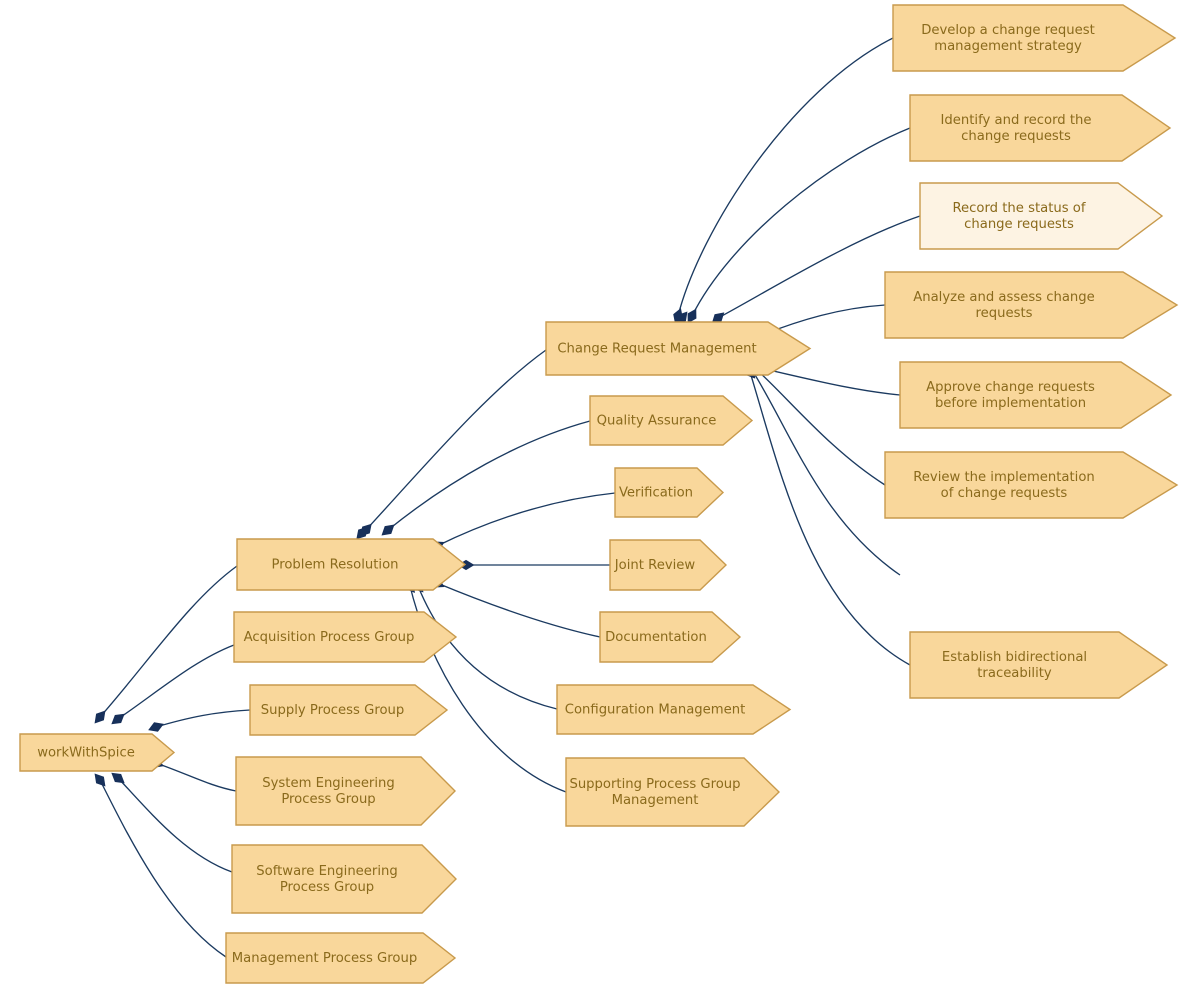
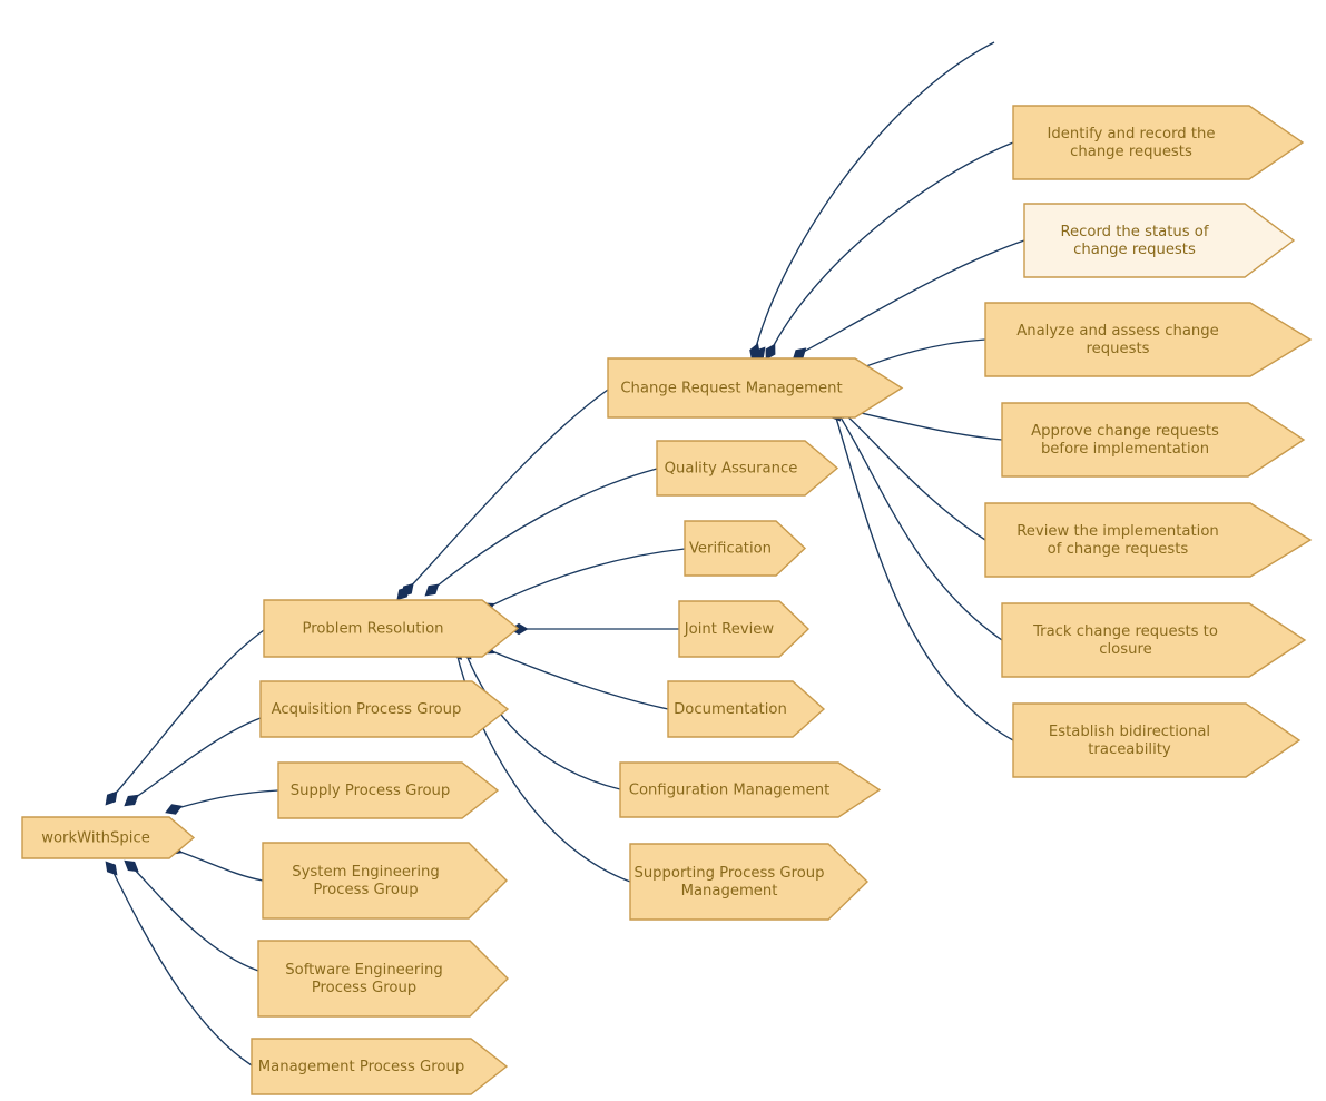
  workWithSpice
  Problem Resolution
  Acquisition Process Group
  Supply Process Group
  System Engineering
  Process Group
  Software Engineering
  Process Group
  Management Process Group
  Change Request Management
  Quality Assurance
  Verification
  Joint Review
  Documentation
  Configuration Management
  Supporting Process Group
  Management
- Develop a change request
- management strategy
  Identify and record the
  change requests
  Record the status of
  change requests
  Analyze and assess change
  requests
  Approve change requests
  before implementation
  Review the implementation
  of change requests
+ Track change requests to
+ closure
  Establish bidirectional
  traceability
